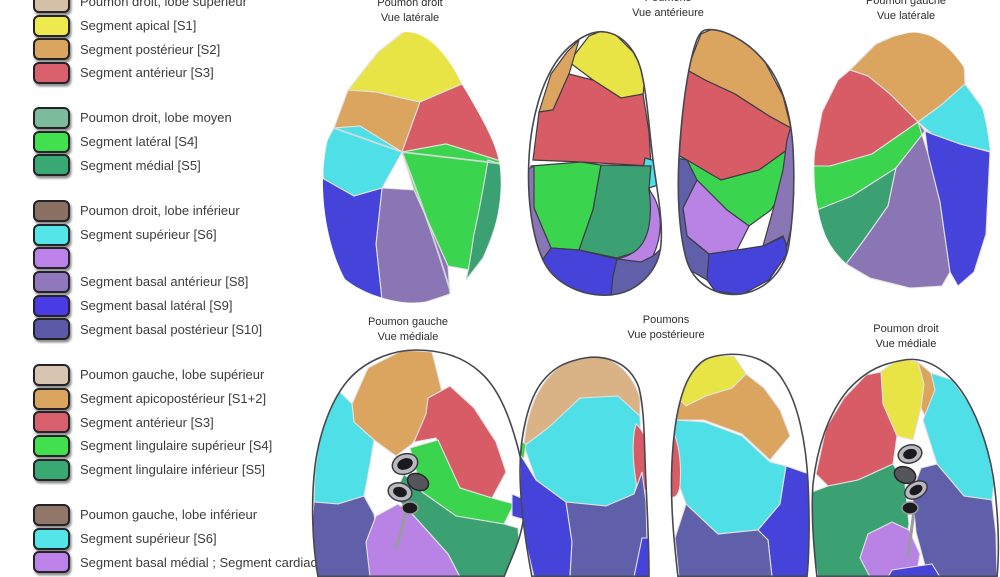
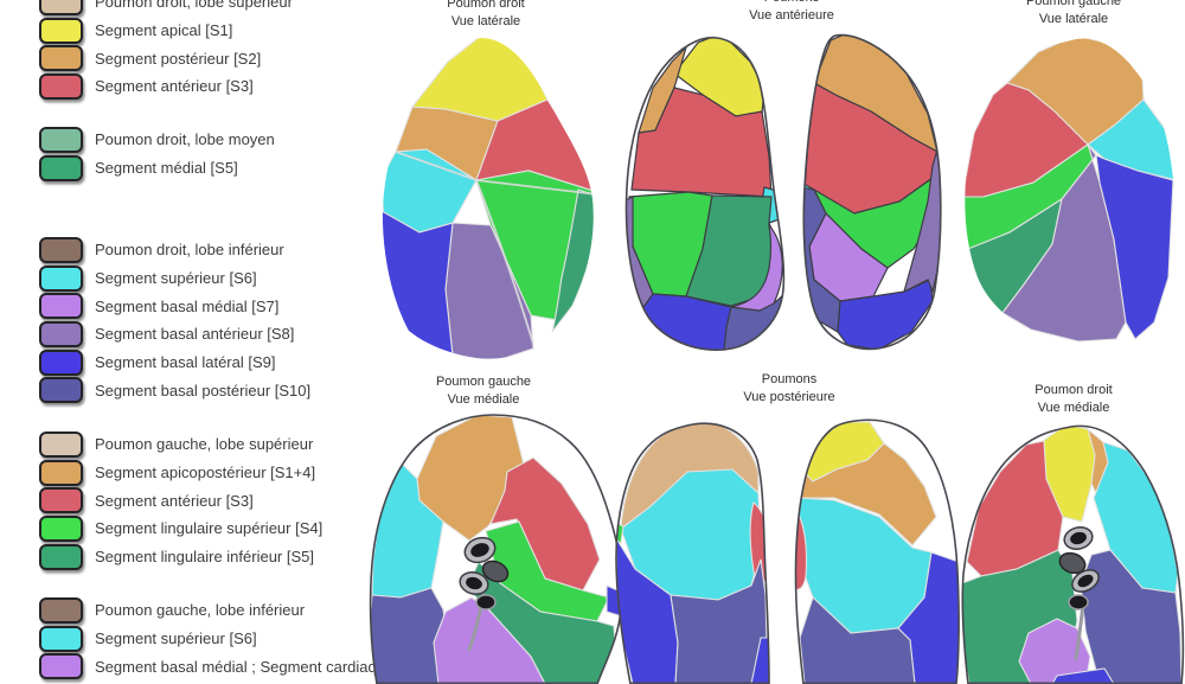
  Poumon droit, lobe supérieur
  Segment apical [S1]
  Segment postérieur [S2]
  Segment antérieur [S3]
  Poumon droit, lobe moyen
- Segment latéral [S4]
  Segment médial [S5]
  Poumon droit, lobe inférieur
  Segment supérieur [S6]
+ Segment basal médial [S7]
  Segment basal antérieur [S8]
  Segment basal latéral [S9]
  Segment basal postérieur [S10]
  Poumon gauche, lobe supérieur
- Segment apicopostérieur [S1+2]
+ Segment apicopostérieur [S1+4]
  Segment antérieur [S3]
  Segment lingulaire supérieur [S4]
  Segment lingulaire inférieur [S5]
  Poumon gauche, lobe inférieur
  Segment supérieur [S6]
  Segment basal médial ; Segment cardiaq
  Poumon droit
  Vue latérale
  Vue antérieure
  Poumon gauche
  Vue latérale
  Poumon gauche
  Vue médiale
  Poumons
  Vue postérieure
  Poumon droit
  Vue médiale
